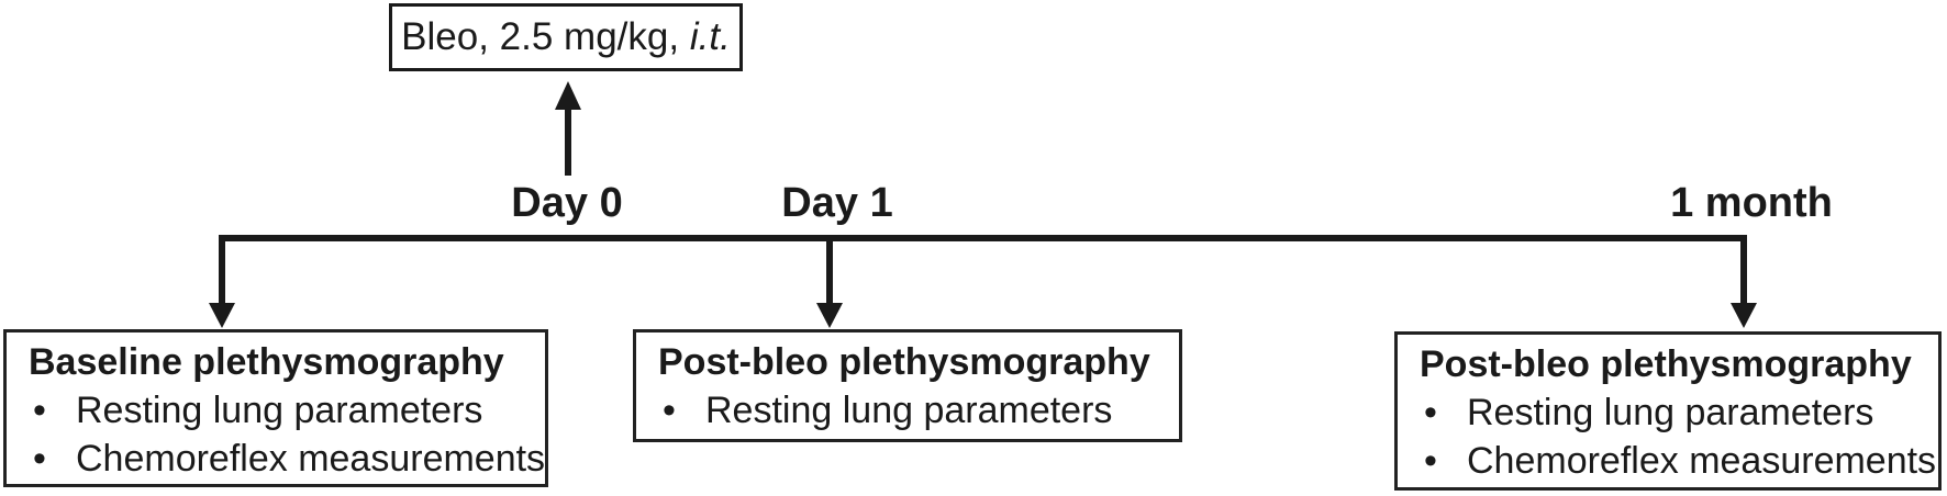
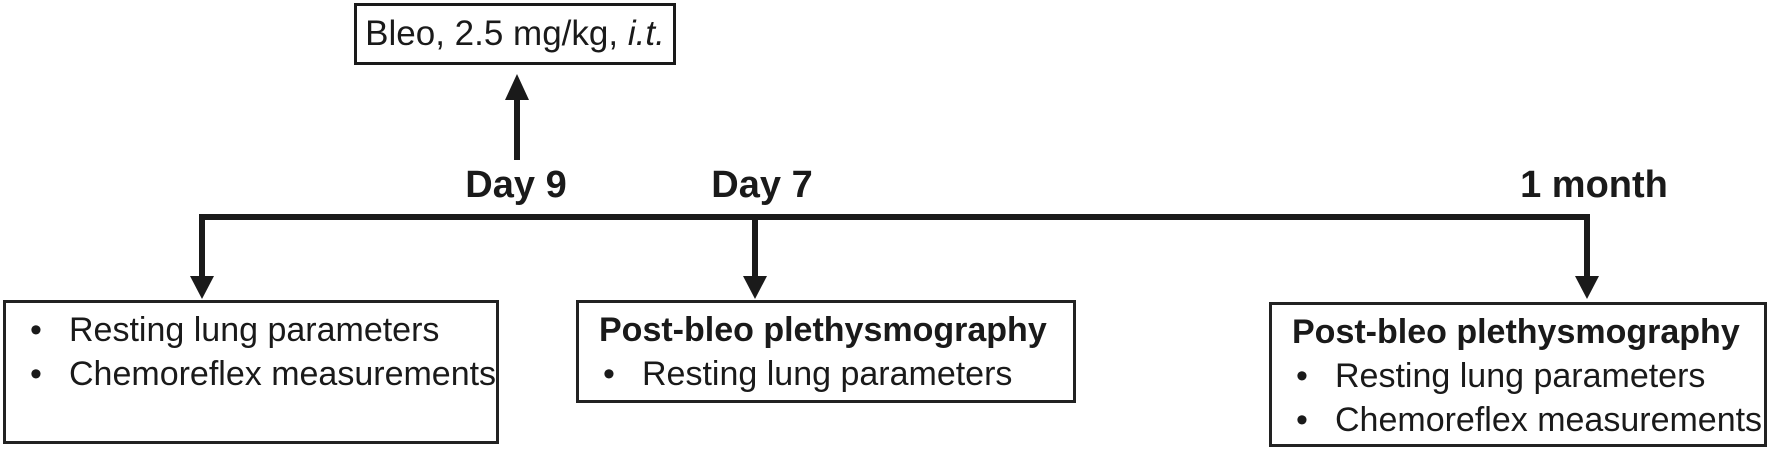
  Bleo, 2.5 mg/kg,
  i.t.
- Day 0
+ Day 9
- Day 1
+ Day 7
  1 month
- Baseline plethysmography
  Resting lung parameters
  Chemoreflex measurements
  Post-bleo plethysmography
  Resting lung parameters
  Post-bleo plethysmography
  Resting lung parameters
  Chemoreflex measurements
